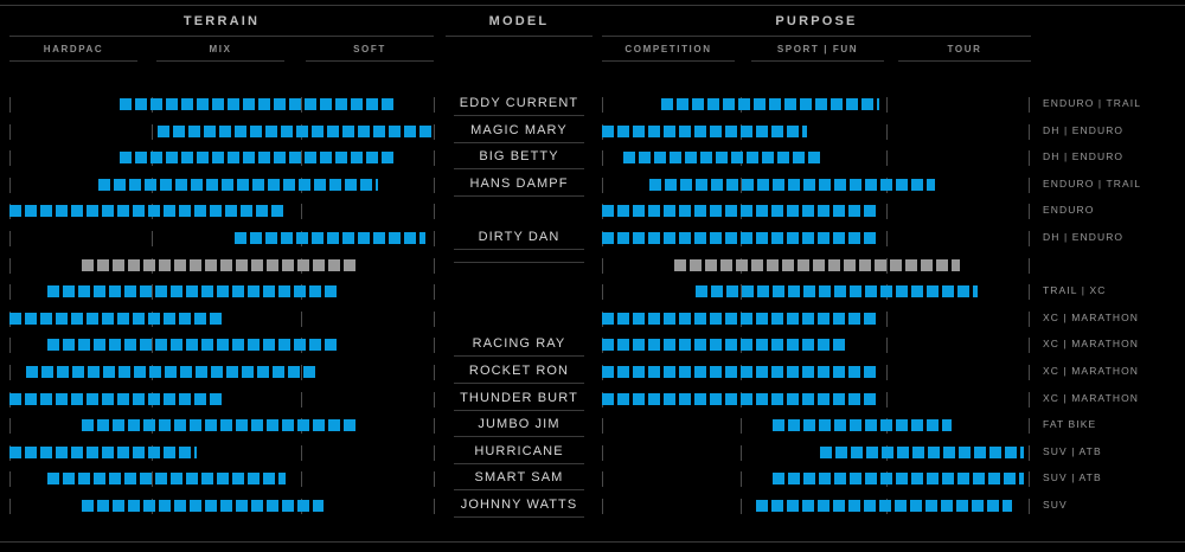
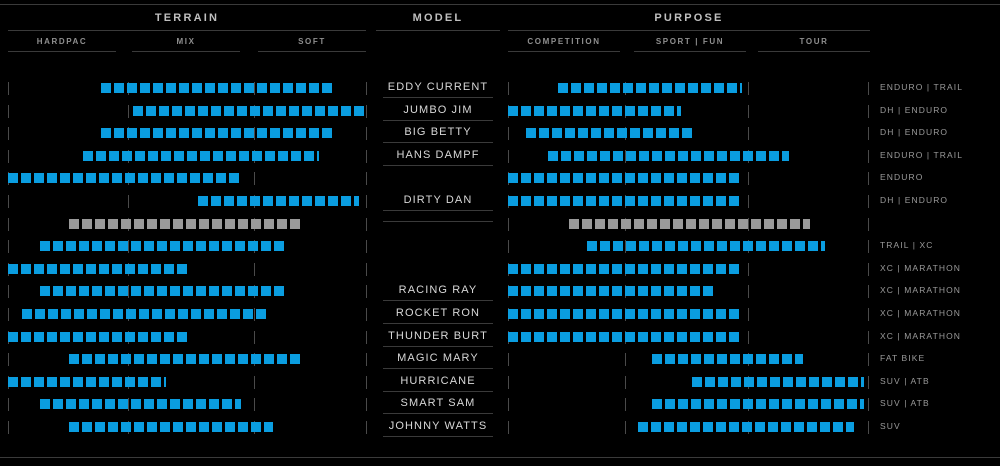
  TERRAIN
  MODEL
  PURPOSE
  HARDPAC
  MIX
  SOFT
  COMPETITION
  SPORT | FUN
  TOUR
  EDDY CURRENT
  ENDURO | TRAIL
- MAGIC MARY
+ JUMBO JIM
  DH | ENDURO
  BIG BETTY
  DH | ENDURO
  HANS DAMPF
  ENDURO | TRAIL
  ENDURO
  DIRTY DAN
  DH | ENDURO
  TRAIL | XC
  XC | MARATHON
  RACING RAY
  XC | MARATHON
  ROCKET RON
  XC | MARATHON
  THUNDER BURT
  XC | MARATHON
- JUMBO JIM
+ MAGIC MARY
  FAT BIKE
  HURRICANE
  SUV | ATB
  SMART SAM
  SUV | ATB
  JOHNNY WATTS
  SUV
